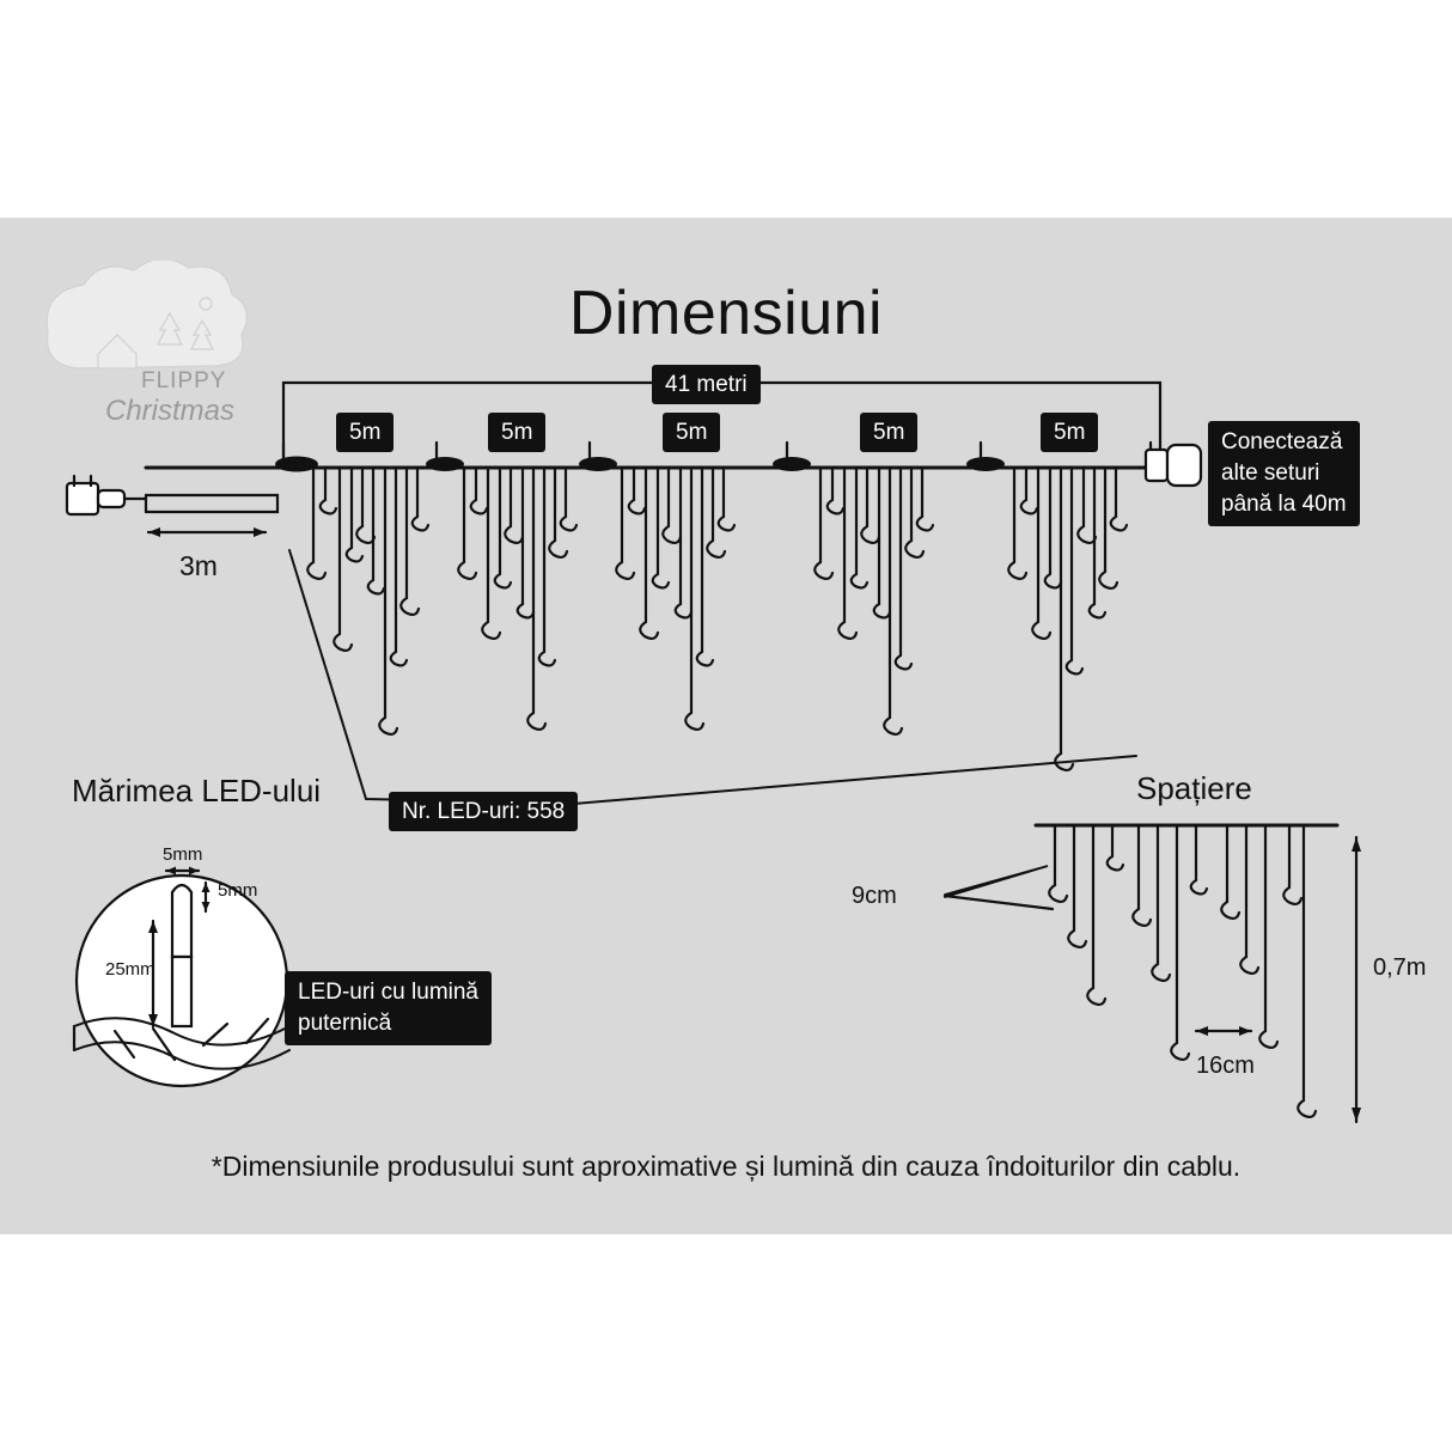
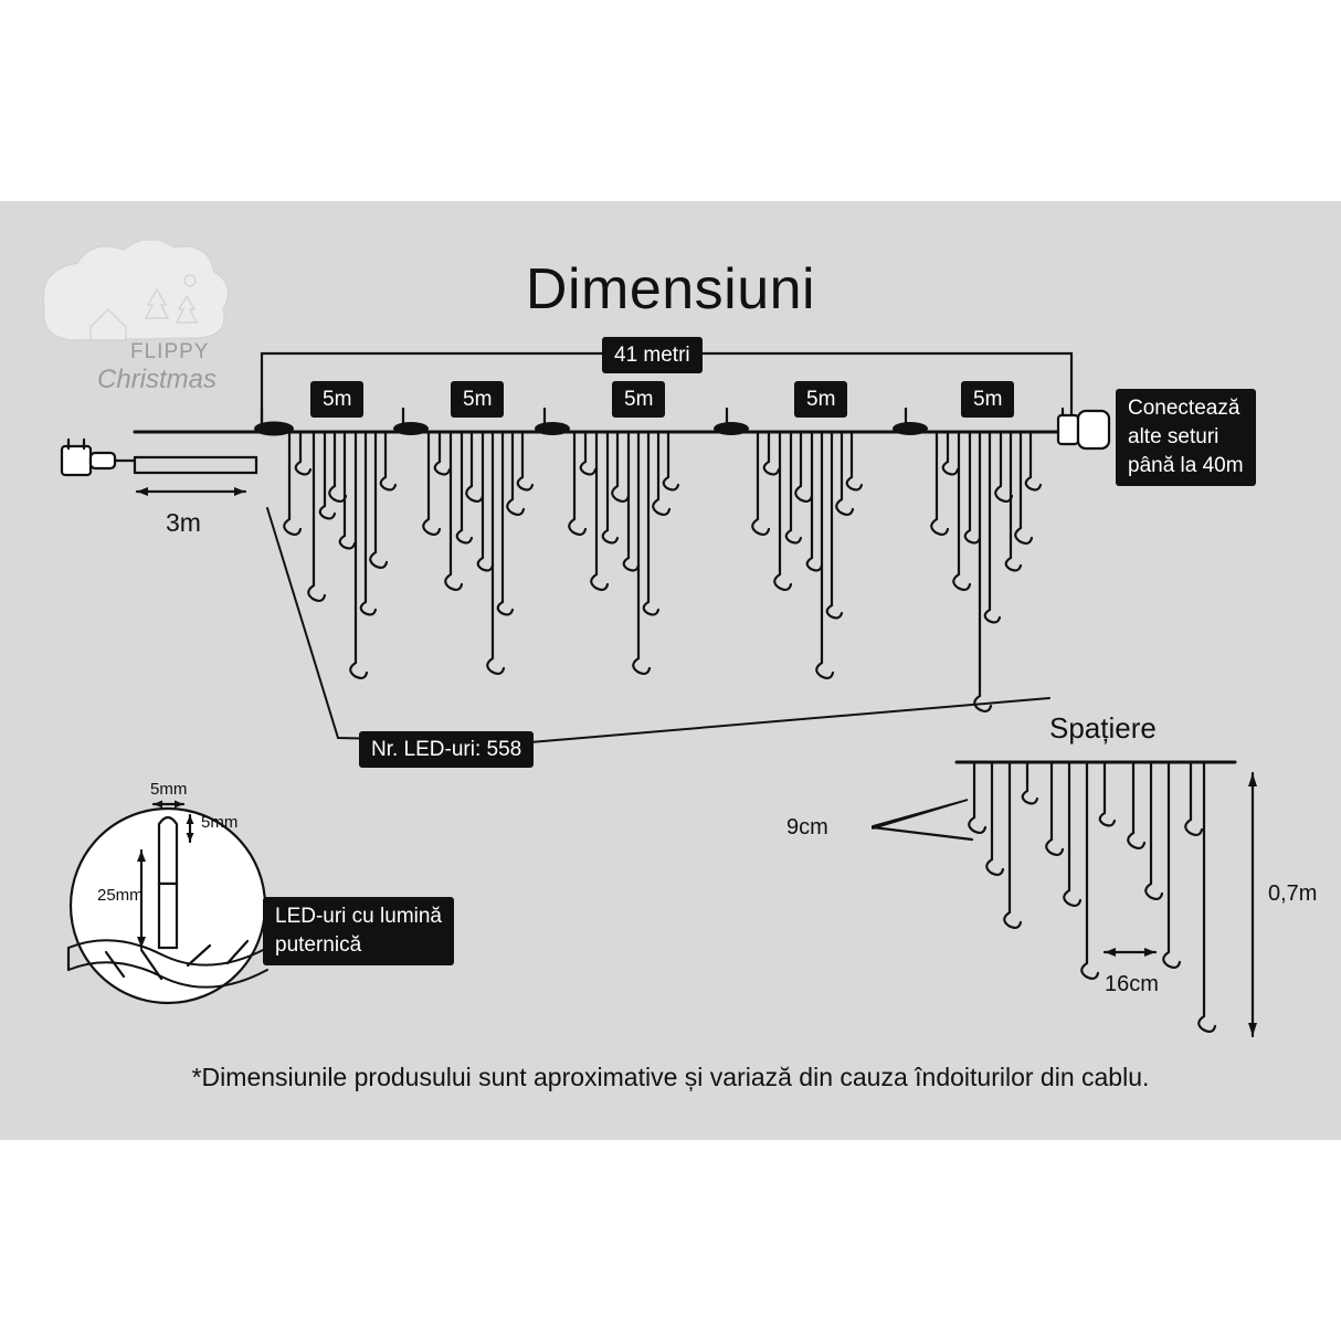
  FLIPPY
  Christmas
  Dimensiuni
  41 metri
  5m
  5m
  5m
  5m
  5m
  3m
  Conectează
  alte seturi
  până la 40m
  Nr. LED-uri: 558
- Mărimea LED-ului
  5mm
  5mm
  25mm
  LED-uri cu lumină
  puternică
  Spațiere
  9cm
  16cm
  0,7m
- *Dimensiunile produsului sunt aproximative și lumină din cauza îndoiturilor din cablu.
+ *Dimensiunile produsului sunt aproximative și variază din cauza îndoiturilor din cablu.
